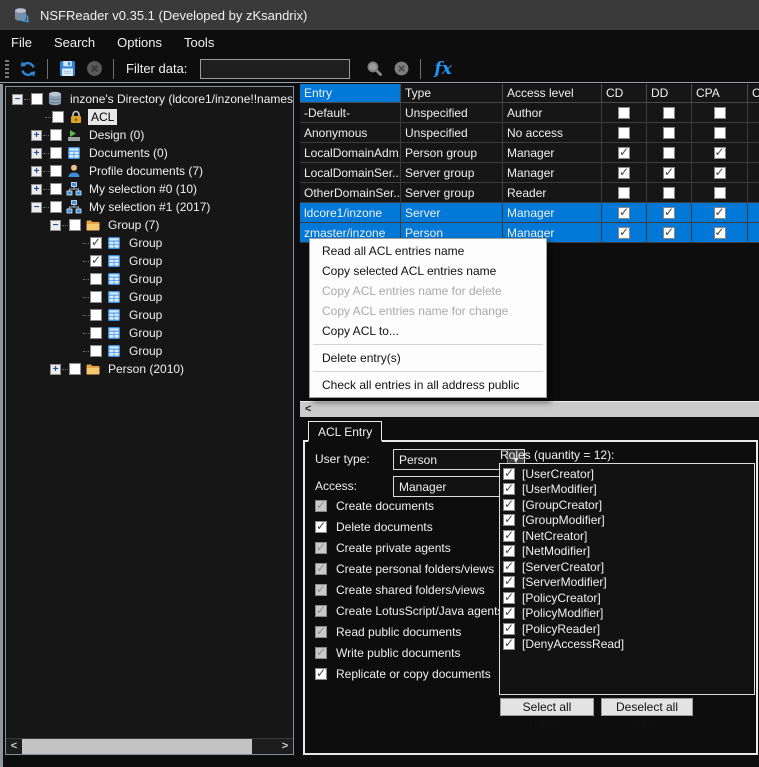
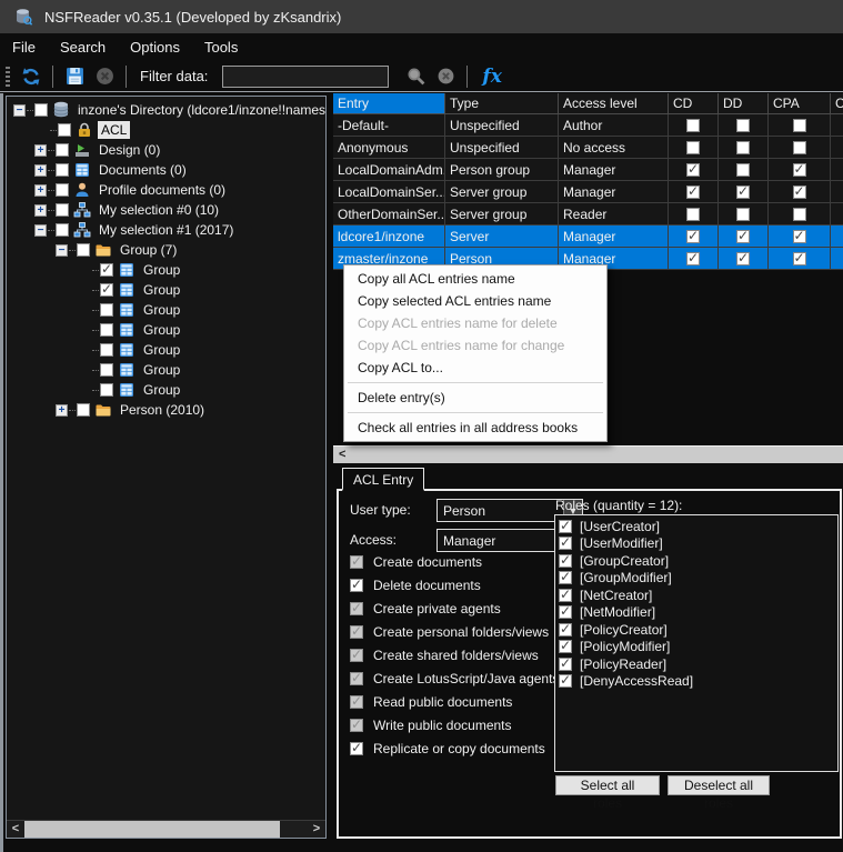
  NSFReader v0.35.1 (Developed by zKsandrix)
  File
  Search
  Options
  Tools
  Filter data:
  fx
  −
  inzone's Directory (ldcore1/inzone!!names
  ACL
  +
  Design (0)
  +
  Documents (0)
  +
- Profile documents (7)
+ Profile documents (0)
  +
  My selection #0 (10)
  −
  My selection #1 (2017)
  −
  Group (7)
  Group
  Group
  Group
  Group
  Group
  Group
  Group
  +
  Person (2010)
  <
  >
  Entry
  Type
  Access level
  CD
  DD
  CPA
  C
  -Default-
  Unspecified
  Author
  Anonymous
  Unspecified
  No access
  LocalDomainAdm.
  Person group
  Manager
  LocalDomainSer...
  Server group
  Manager
  OtherDomainSer..
  Server group
  Reader
  ldcore1/inzone
  Server
  Manager
  zmaster/inzone
  Person
  Manager
  <
  ACL Entry
  User type:
  Person
  ▼
  Access:
  Manager
  Create documents
  Delete documents
  Create private agents
  Create personal folders/views
  Create shared folders/views
  Create LotusScript/Java agent
  Read public documents
  Write public documents
  Replicate or copy documents
  Roles (quantity = 12):
  [UserCreator]
  [UserModifier]
  [GroupCreator]
  [GroupModifier]
  [NetCreator]
  [NetModifier]
- [ServerCreator]
- [ServerModifier]
  [PolicyCreator]
  [PolicyModifier]
  [PolicyReader]
  [DenyAccessRead]
- Read all ACL entries name
+ Copy all ACL entries name
  Copy selected ACL entries name
  Copy ACL entries name for delete
  Copy ACL entries name for change
  Copy ACL to...
  Delete entry(s)
- Check all entries in all address public
+ Check all entries in all address books
